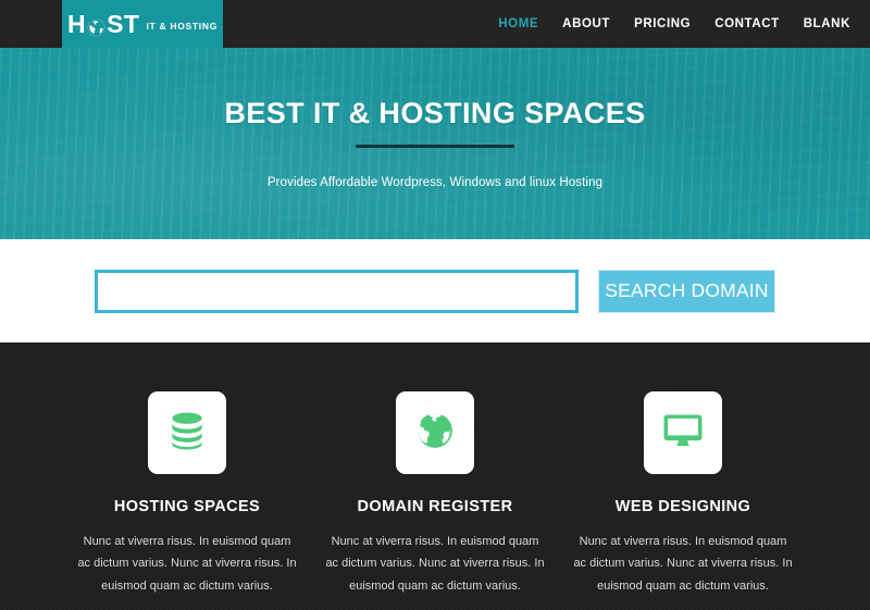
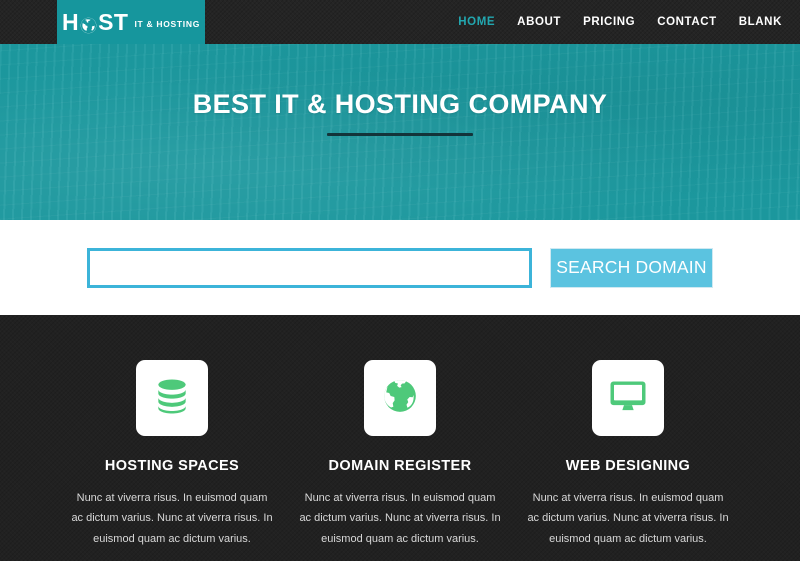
  H
  ST
  IT & HOSTING
  HOME
  ABOUT
  PRICING
  CONTACT
  BLANK
- BEST IT & HOSTING SPACES
+ BEST IT & HOSTING COMPANY
- Provides Affordable Wordpress, Windows and linux Hosting
  SEARCH DOMAIN
  HOSTING SPACES
  Nunc at viverra risus. In euismod quam ac dictum varius. Nunc at viverra risus. In euismod quam ac dictum varius.
  DOMAIN REGISTER
  Nunc at viverra risus. In euismod quam ac dictum varius. Nunc at viverra risus. In euismod quam ac dictum varius.
  WEB DESIGNING
  Nunc at viverra risus. In euismod quam ac dictum varius. Nunc at viverra risus. In euismod quam ac dictum varius.
